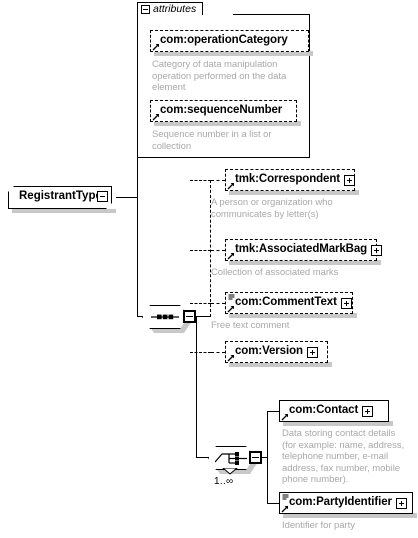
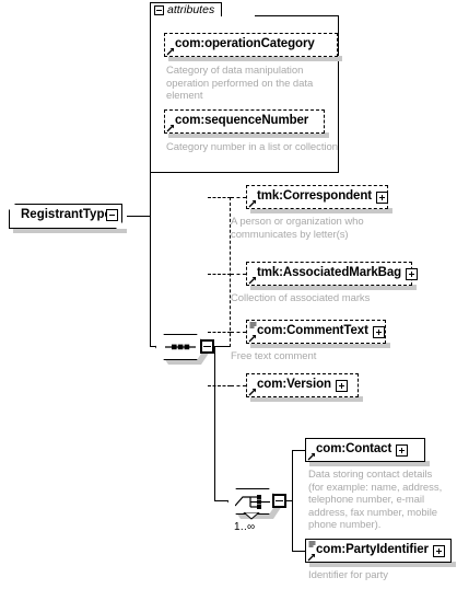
  attributes
  com:operationCategory
  Category of data manipulation operation performed on the data element
  com:sequenceNumber
- Sequence number in a list or collection
+ Category number in a list or collection
  RegistrantTyp
  tmk:Correspondent
  A person or organization who communicates by letter(s)
  tmk:AssociatedMarkBag
  Collection of associated marks
  com:CommentText
  Free text comment
  com:Version
  1..∞
  com:Contact
  Data storing contact details (for example: name, address, telephone number, e-mail address, fax number, mobile phone number).
  com:PartyIdentifier
  Identifier for party
